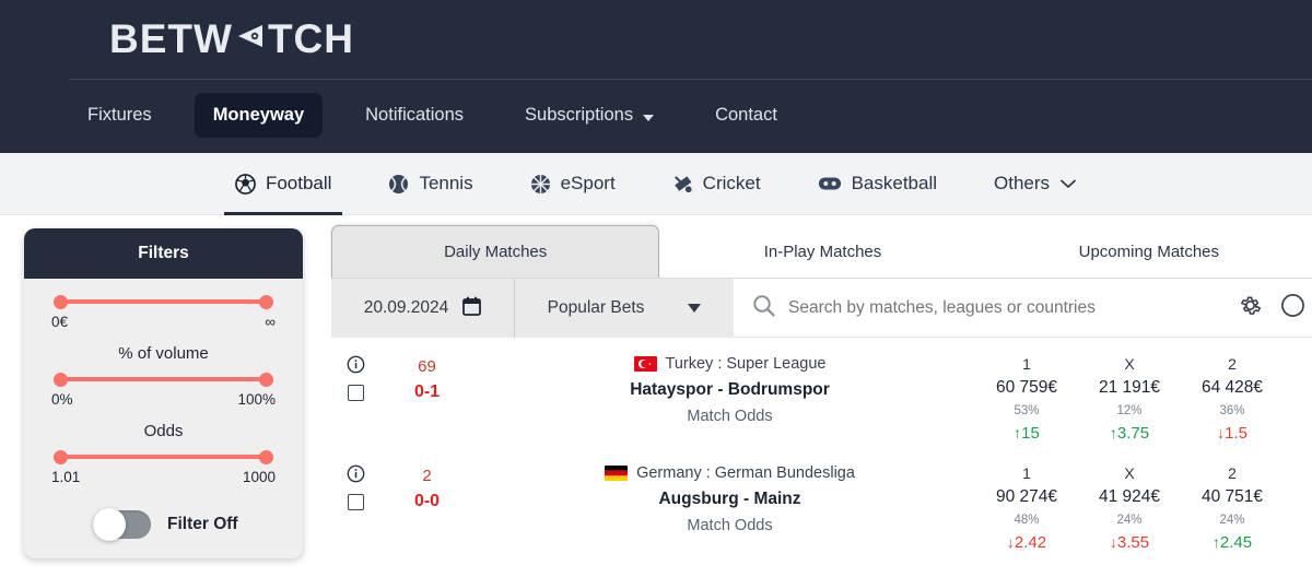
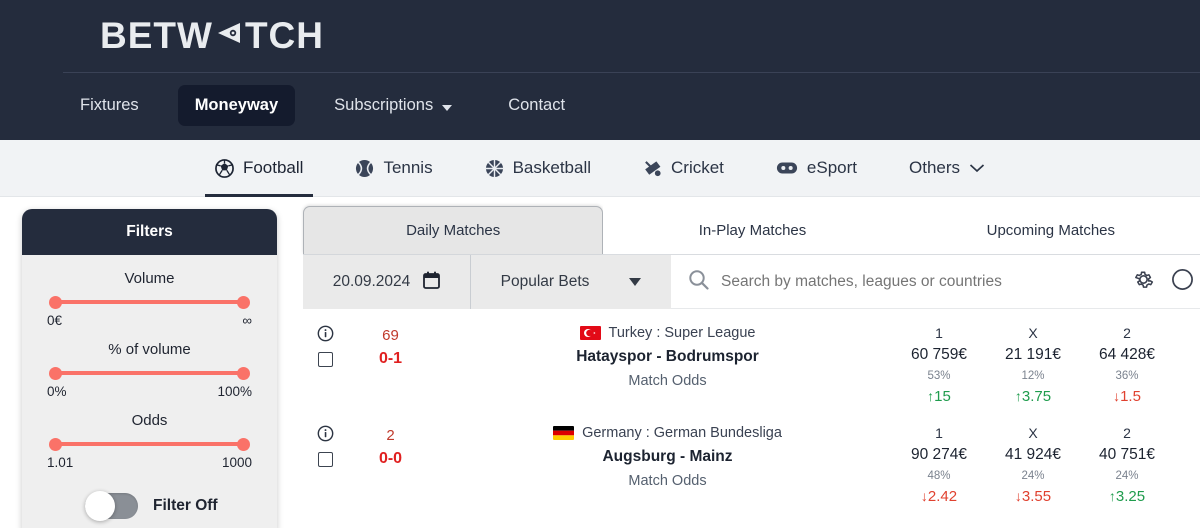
  BETW
  TCH
  Fixtures
  Moneyway
- Notifications
  Subscriptions
  Contact
  Football
  Tennis
- eSport
+ Basketball
  Cricket
- Basketball
+ eSport
  Others
  Filters
+ Volume
  0€
  ∞
  % of volume
  0%
  100%
  Odds
  1.01
  1000
  Filter Off
  Daily Matches
  In-Play Matches
  Upcoming Matches
  20.09.2024
  Popular Bets
  Search by matches, leagues or countries
  69
  0-1
  Turkey : Super League
  Hatayspor - Bodrumspor
  Match Odds
  1
  60 759€
  53%
  ↑15
  X
  21 191€
  12%
  ↑3.75
  2
  64 428€
  36%
  ↓1.5
  2
  0-0
  Germany : German Bundesliga
  Augsburg - Mainz
  Match Odds
  1
  90 274€
  48%
  ↓2.42
  X
  41 924€
  24%
  ↓3.55
  2
  40 751€
  24%
- ↑2.45
+ ↑3.25
